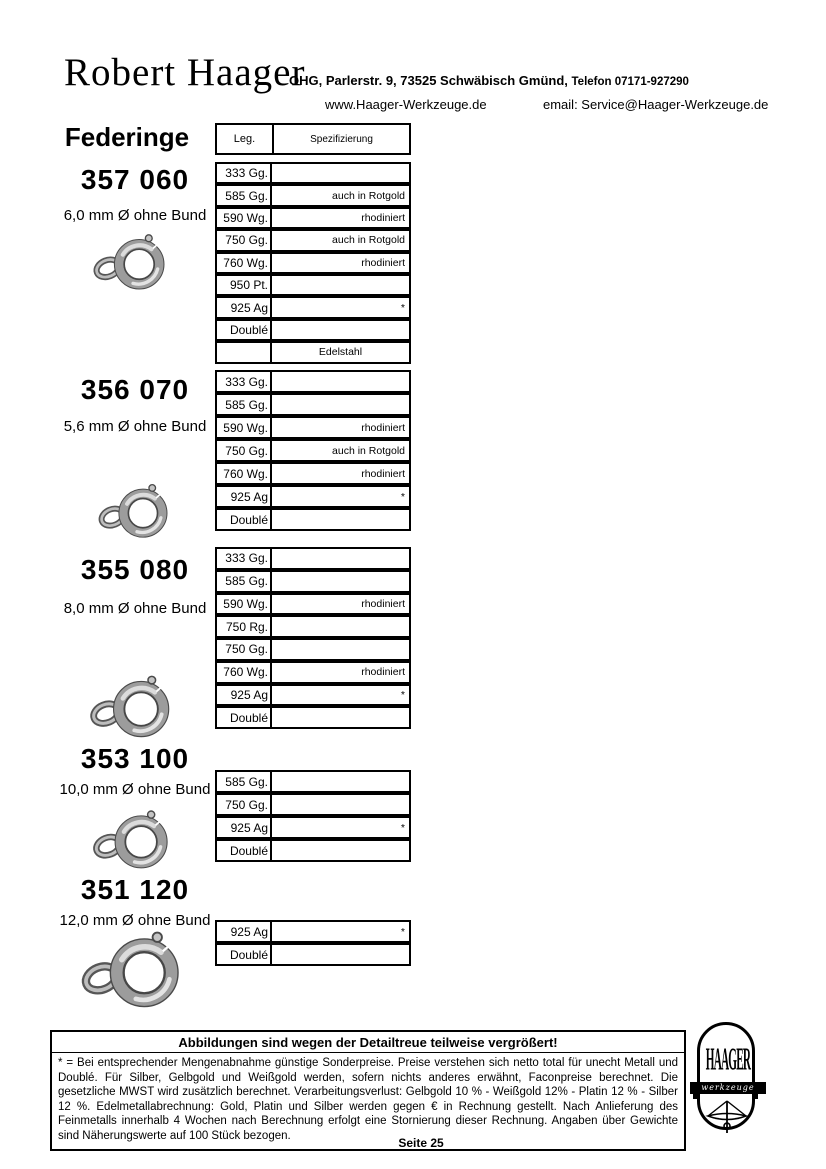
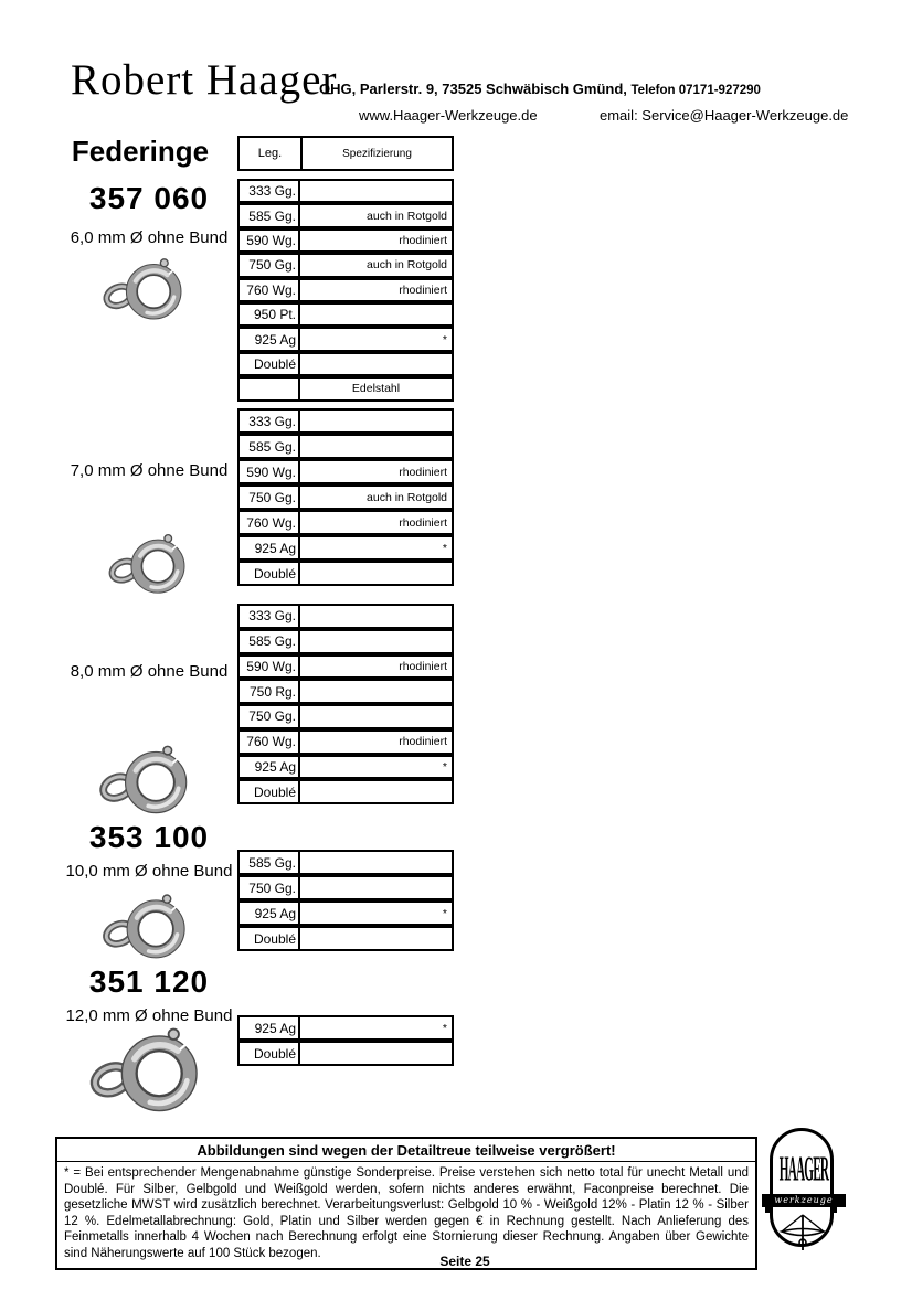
  Robert Haager
  OHG, Parlerstr. 9, 73525 Schwäbisch Gmünd, Telefon 07171-927290
  www.Haager-Werkzeuge.de
  email: Service@Haager-Werkzeuge.de
  Federinge
  357 060
  6,0 mm Ø ohne Bund
- 356 070
- 5,6 mm Ø ohne Bund
+ 7,0 mm Ø ohne Bund
- 355 080
  8,0 mm Ø ohne Bund
  353 100
  10,0 mm Ø ohne Bund
  351 120
  12,0 mm Ø ohne Bund
  Leg.
  Spezifizierung
  333 Gg.
  585 Gg.
  auch in Rotgold
  590 Wg.
  rhodiniert
  750 Gg.
  auch in Rotgold
  760 Wg.
  rhodiniert
  950 Pt.
  925 Ag
  *
  Doublé
  Edelstahl
  333 Gg.
  585 Gg.
  590 Wg.
  rhodiniert
  750 Gg.
  auch in Rotgold
  760 Wg.
  rhodiniert
  925 Ag
  *
  Doublé
  333 Gg.
  585 Gg.
  590 Wg.
  rhodiniert
  750 Rg.
  750 Gg.
  760 Wg.
  rhodiniert
  925 Ag
  *
  Doublé
  585 Gg.
  750 Gg.
  925 Ag
  *
  Doublé
  925 Ag
  *
  Doublé
  Abbildungen sind wegen der Detailtreue teilweise vergrößert!
  * = Bei entsprechender Mengenabnahme günstige Sonderpreise. Preise verstehen sich netto total für unecht Metall und Doublé. Für Silber, Gelbgold und Weißgold werden, sofern nichts anderes erwähnt, Faconpreise berechnet. Die gesetzliche MWST wird zusätzlich berechnet. Verarbeitungsverlust: Gelbgold 10 % - Weißgold 12% - Platin 12 % - Silber 12 %. Edelmetallabrechnung: Gold, Platin und Silber werden gegen € in Rechnung gestellt. Nach Anlieferung des Feinmetalls innerhalb 4 Wochen nach Berechnung erfolgt eine Stornierung dieser Rechnung. Angaben über Gewichte sind Näherungswerte auf 100 Stück bezogen.
  HAAGER
  werkzeuge
  Seite 25
